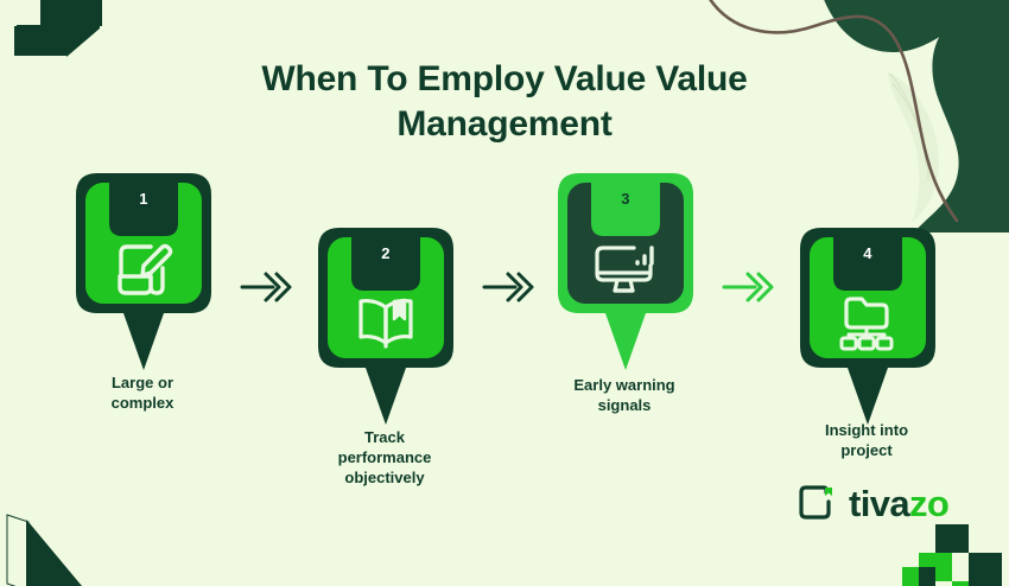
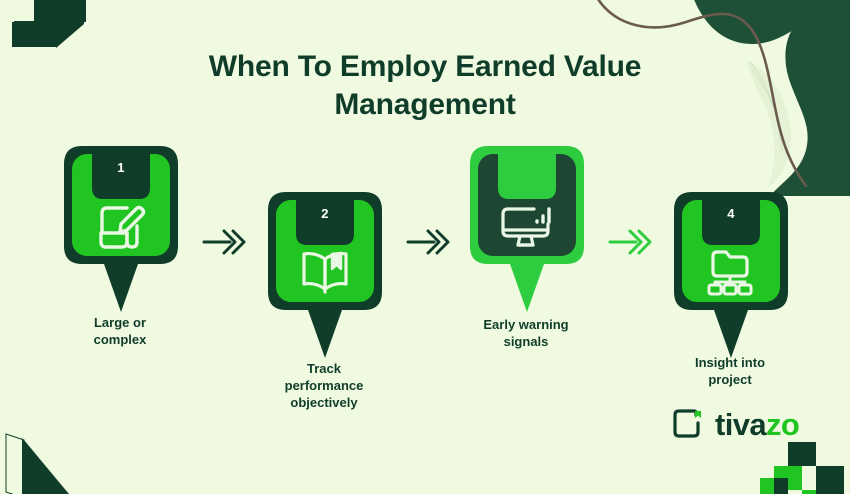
- When To Employ Value Value Management
+ When To Employ Earned Value Management
  1
  Large or
  complex
  2
  Track
  performance
  objectively
- 3
  Early warning
  signals
  4
  Insight into
  project
  tivazo
